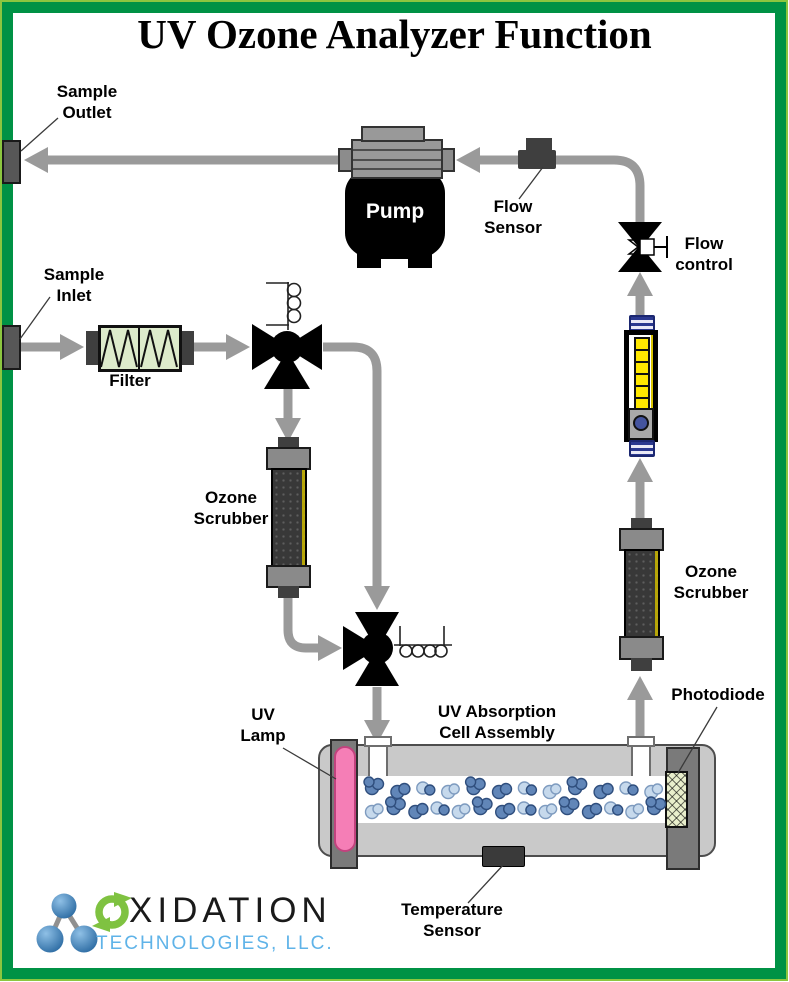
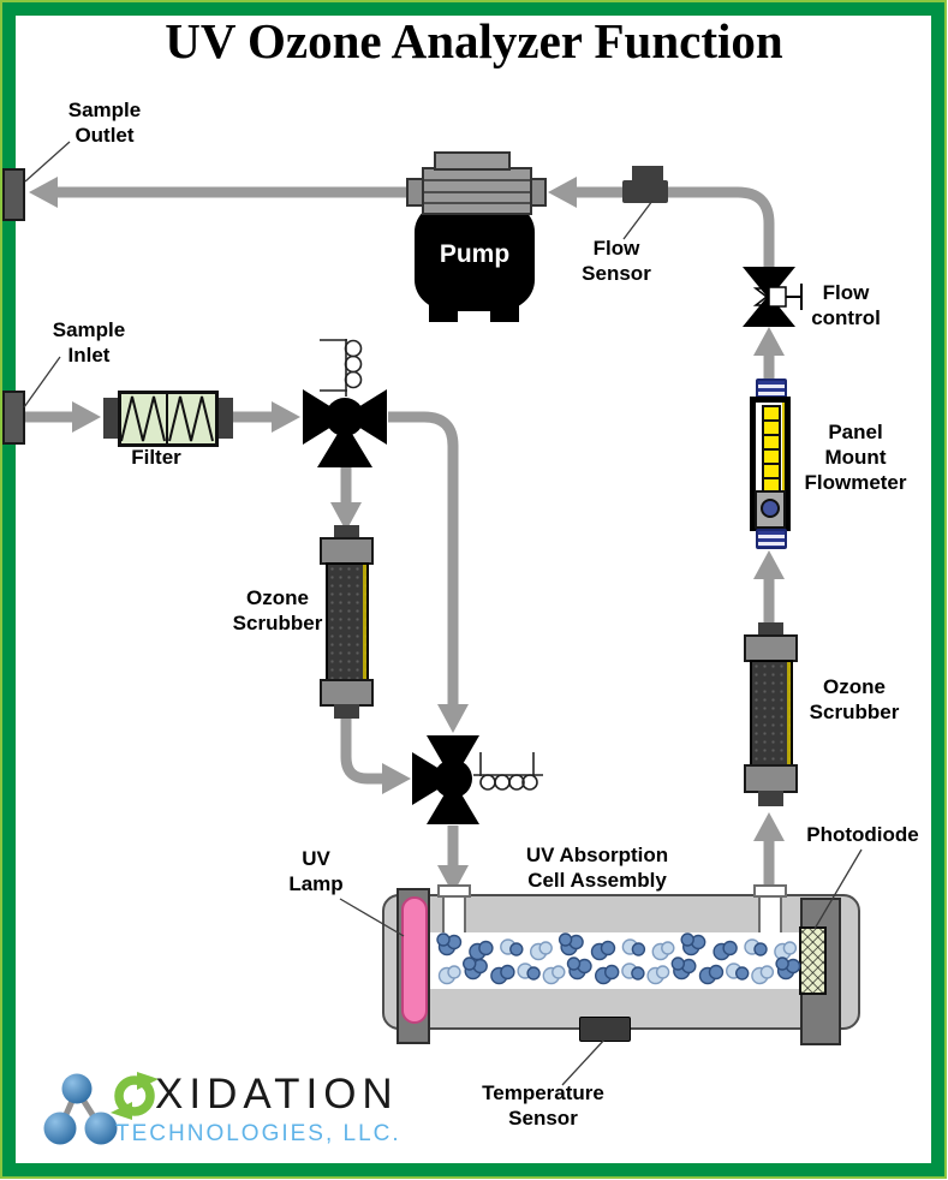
  UV Ozone Analyzer Function
  Pump
  Sample
  Outlet
  Sample
  Inlet
  Filter
  Ozone
  Scrubber
  UV
  Lamp
  UV Absorption
  Cell Assembly
  Temperature
  Sensor
  Photodiode
  Ozone
  Scrubber
+ Panel
+ Mount
+ Flowmeter
  Flow
  control
  Flow
  Sensor
  XIDATION
  TECHNOLOGIES, LLC.
